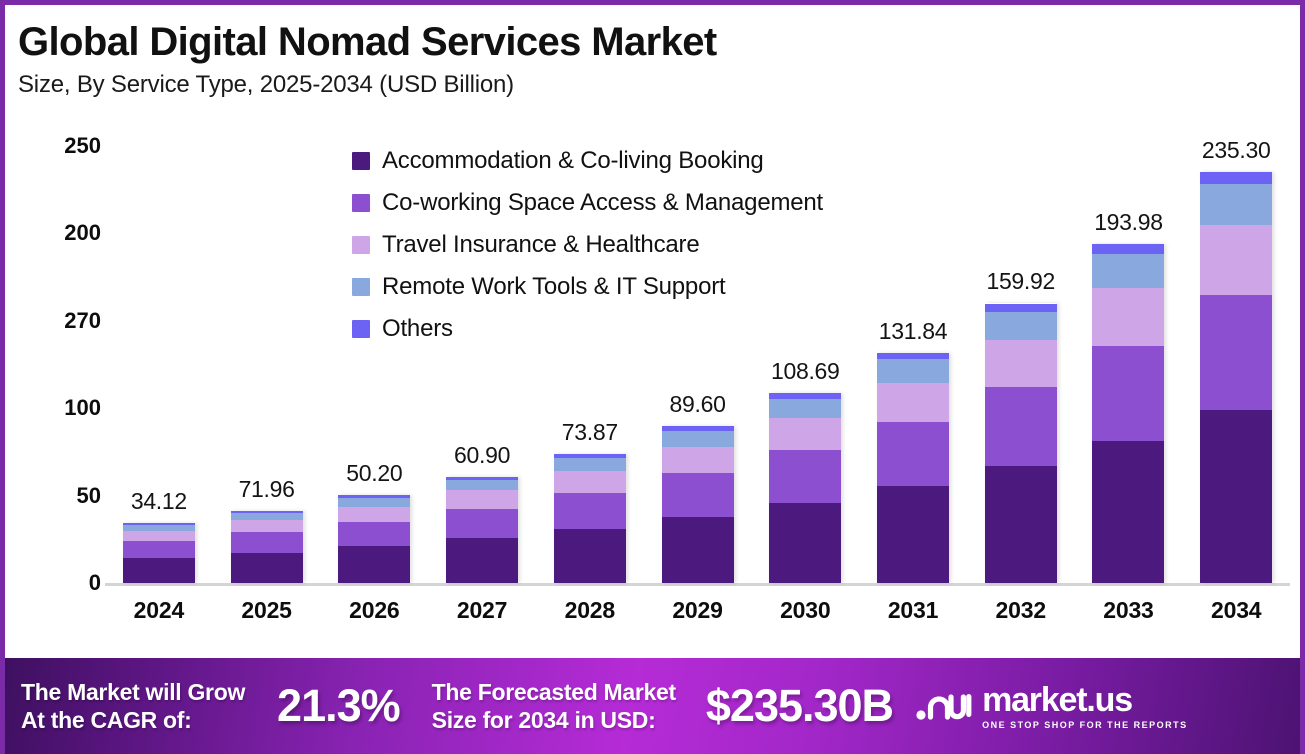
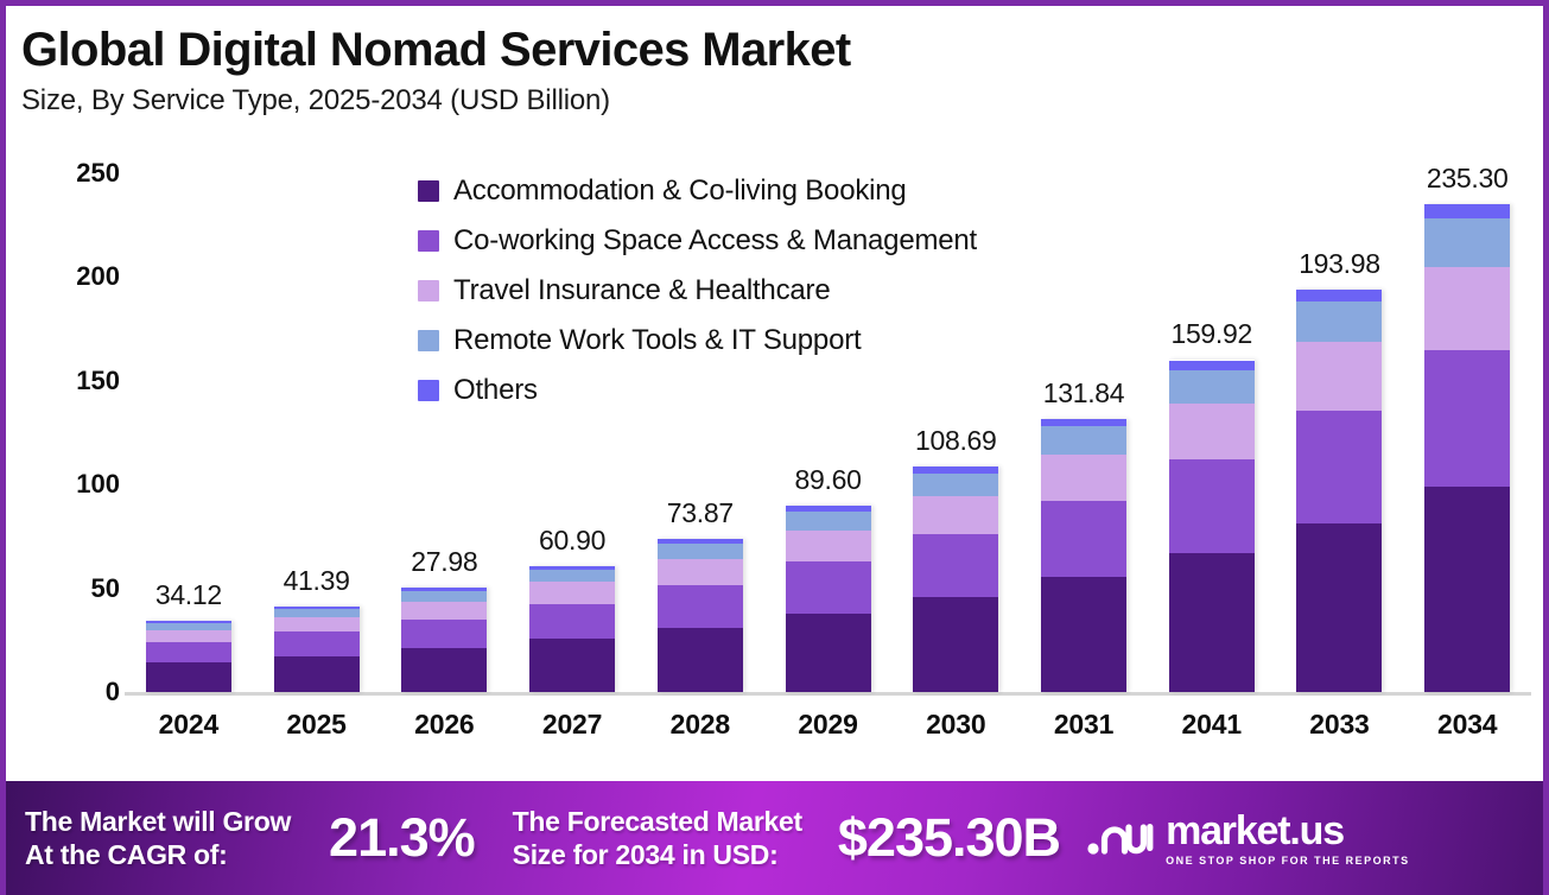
  Global Digital Nomad Services Market
  Size, By Service Type, 2025-2034 (USD Billion)
  0
  50
  100
- 270
+ 150
  200
  250
  Accommodation & Co-living Booking
  Co-working Space Access & Management
  Travel Insurance & Healthcare
  Remote Work Tools & IT Support
  Others
  34.12
- 71.96
+ 41.39
- 50.20
+ 27.98
  60.90
  73.87
  89.60
  108.69
  131.84
  159.92
  193.98
  235.30
  2024
  2025
  2026
  2027
  2028
  2029
  2030
  2031
- 2032
+ 2041
  2033
  2034
  The Market will Grow
  At the CAGR of:
  21.3%
  The Forecasted Market
  Size for 2034 in USD:
  $235.30B
  market.us
  ONE STOP SHOP FOR THE REPORTS
